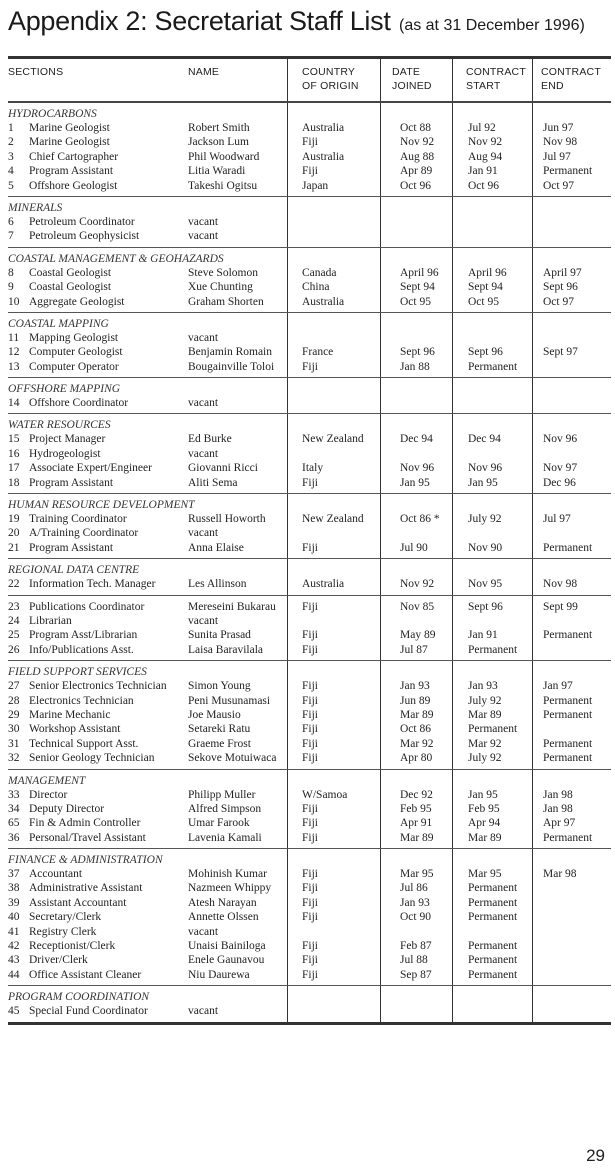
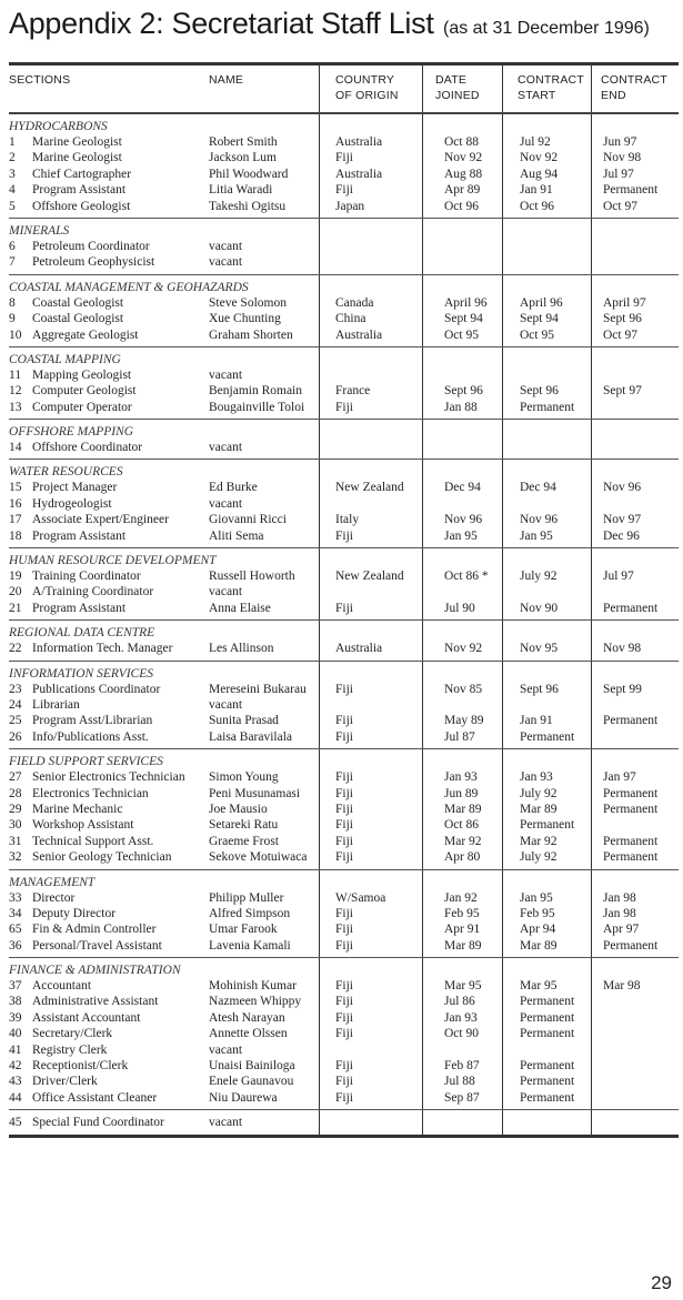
  Appendix 2: Secretariat Staff List (as at 31 December 1996)
  SECTIONS
  NAME
  COUNTRY
  OF ORIGIN
  DATE
  JOINED
  CONTRACT
  START
  CONTRACT
  END
  HYDROCARBONS
  1
  Marine Geologist
  Robert Smith
  Australia
  Oct 88
  Jul 92
  Jun 97
  2
  Marine Geologist
  Jackson Lum
  Fiji
  Nov 92
  Nov 92
  Nov 98
  3
  Chief Cartographer
  Phil Woodward
  Australia
  Aug 88
  Aug 94
  Jul 97
  4
  Program Assistant
  Litia Waradi
  Fiji
  Apr 89
  Jan 91
  Permanent
  5
  Offshore Geologist
  Takeshi Ogitsu
  Japan
  Oct 96
  Oct 96
  Oct 97
  MINERALS
  6
  Petroleum Coordinator
  vacant
  7
  Petroleum Geophysicist
  vacant
  COASTAL MANAGEMENT & GEOHAZARDS
  8
  Coastal Geologist
  Steve Solomon
  Canada
  April 96
  April 96
  April 97
  9
  Coastal Geologist
  Xue Chunting
  China
  Sept 94
  Sept 94
  Sept 96
  10
  Aggregate Geologist
  Graham Shorten
  Australia
  Oct 95
  Oct 95
  Oct 97
  COASTAL MAPPING
  11
  Mapping Geologist
  vacant
  12
  Computer Geologist
  Benjamin Romain
  France
  Sept 96
  Sept 96
  Sept 97
  13
  Computer Operator
  Bougainville Toloi
  Fiji
  Jan 88
  Permanent
  OFFSHORE MAPPING
  14
  Offshore Coordinator
  vacant
  WATER RESOURCES
  15
  Project Manager
  Ed Burke
  New Zealand
  Dec 94
  Dec 94
  Nov 96
  16
  Hydrogeologist
  vacant
  17
  Associate Expert/Engineer
  Giovanni Ricci
  Italy
  Nov 96
  Nov 96
  Nov 97
  18
  Program Assistant
  Aliti Sema
  Fiji
  Jan 95
  Jan 95
  Dec 96
  HUMAN RESOURCE DEVELOPMENT
  19
  Training Coordinator
  Russell Howorth
  New Zealand
  Oct 86 *
  July 92
  Jul 97
  20
  A/Training Coordinator
  vacant
  21
  Program Assistant
  Anna Elaise
  Fiji
  Jul 90
  Nov 90
  Permanent
  REGIONAL DATA CENTRE
  22
  Information Tech. Manager
  Les Allinson
  Australia
  Nov 92
  Nov 95
  Nov 98
+ INFORMATION SERVICES
  23
  Publications Coordinator
  Mereseini Bukarau
  Fiji
  Nov 85
  Sept 96
  Sept 99
  24
  Librarian
  vacant
  25
  Program Asst/Librarian
  Sunita Prasad
  Fiji
  May 89
  Jan 91
  Permanent
  26
  Info/Publications Asst.
  Laisa Baravilala
  Fiji
  Jul 87
  Permanent
  FIELD SUPPORT SERVICES
  27
  Senior Electronics Technician
  Simon Young
  Fiji
  Jan 93
  Jan 93
  Jan 97
  28
  Electronics Technician
  Peni Musunamasi
  Fiji
  Jun 89
  July 92
  Permanent
  29
  Marine Mechanic
  Joe Mausio
  Fiji
  Mar 89
  Mar 89
  Permanent
  30
  Workshop Assistant
  Setareki Ratu
  Fiji
  Oct 86
  Permanent
  31
  Technical Support Asst.
  Graeme Frost
  Fiji
  Mar 92
  Mar 92
  Permanent
  32
  Senior Geology Technician
  Sekove Motuiwaca
  Fiji
  Apr 80
  July 92
  Permanent
  MANAGEMENT
  33
  Director
  Philipp Muller
  W/Samoa
- Dec 92
+ Jan 92
  Jan 95
  Jan 98
  34
  Deputy Director
  Alfred Simpson
  Fiji
  Feb 95
  Feb 95
  Jan 98
  65
  Fin & Admin Controller
  Umar Farook
  Fiji
  Apr 91
  Apr 94
  Apr 97
  36
  Personal/Travel Assistant
  Lavenia Kamali
  Fiji
  Mar 89
  Mar 89
  Permanent
  FINANCE & ADMINISTRATION
  37
  Accountant
  Mohinish Kumar
  Fiji
  Mar 95
  Mar 95
  Mar 98
  38
  Administrative Assistant
  Nazmeen Whippy
  Fiji
  Jul 86
  Permanent
  39
  Assistant Accountant
  Atesh Narayan
  Fiji
  Jan 93
  Permanent
  40
  Secretary/Clerk
  Annette Olssen
  Fiji
  Oct 90
  Permanent
  41
  Registry Clerk
  vacant
  42
  Receptionist/Clerk
  Unaisi Bainiloga
  Fiji
  Feb 87
  Permanent
  43
  Driver/Clerk
  Enele Gaunavou
  Fiji
  Jul 88
  Permanent
  44
  Office Assistant Cleaner
  Niu Daurewa
  Fiji
  Sep 87
  Permanent
- PROGRAM COORDINATION
  45
  Special Fund Coordinator
  vacant
  29
